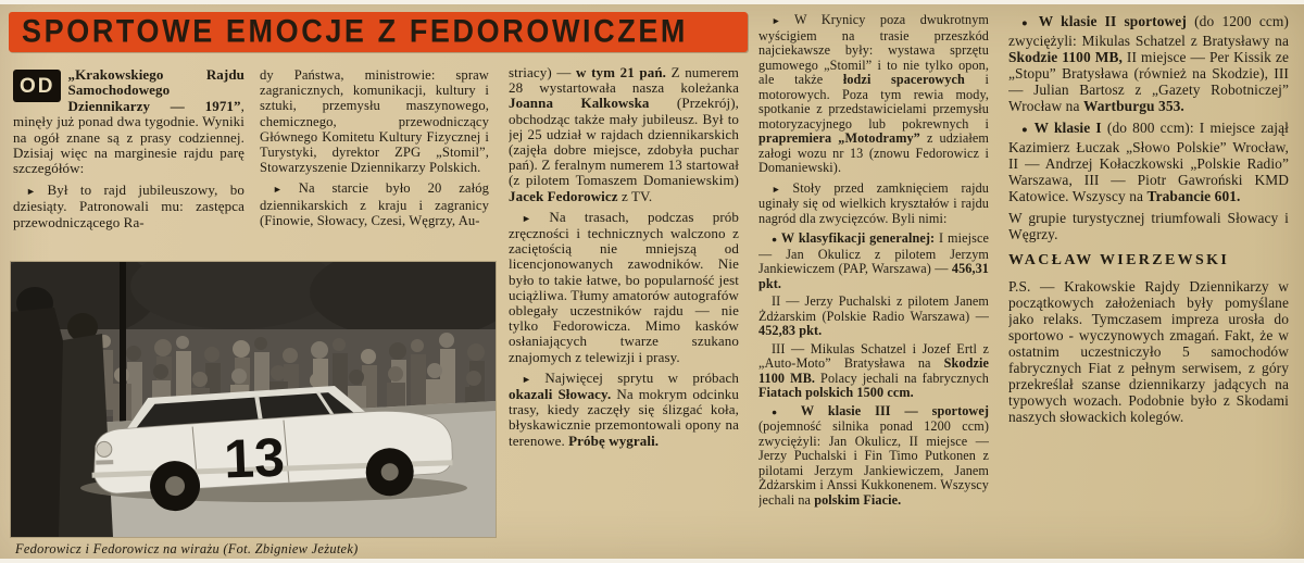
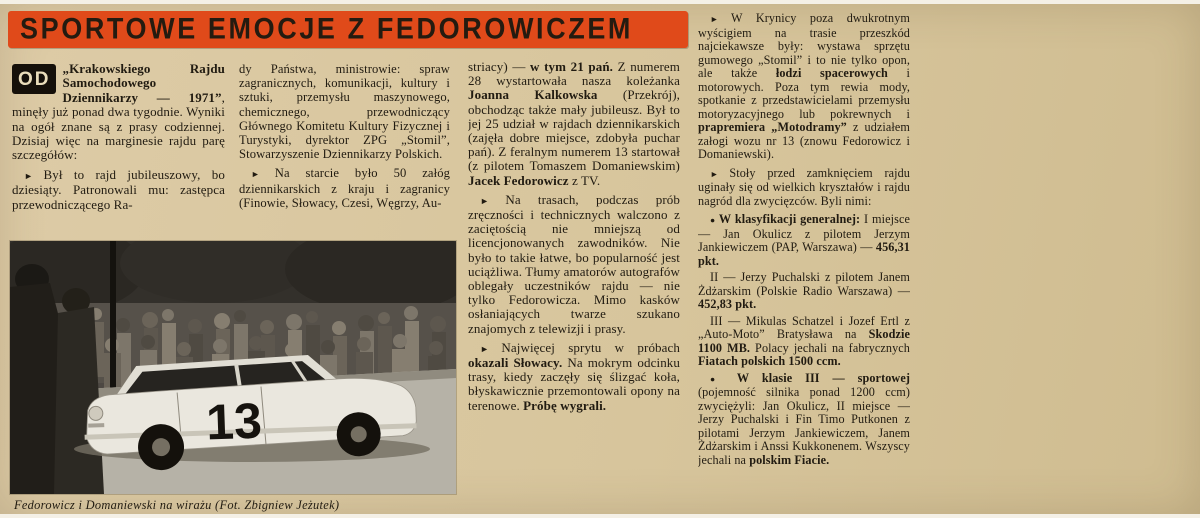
  SPORTOWE EMOCJE Z FEDOROWICZEM
  OD
  „Krakowskiego Rajdu Samochodowego Dziennikarzy — 1971”, minęły już ponad dwa tygodnie. Wyniki na ogół znane są z prasy codziennej. Dzisiaj więc na marginesie rajdu parę szczegółów:
  ► Był to rajd jubileuszowy, bo dziesiąty. Patronowali mu: zastępca przewodniczącego Ra-
  dy Państwa, ministrowie: spraw zagranicznych, komunikacji, kultury i sztuki, przemysłu maszynowego, chemicznego, przewodniczący Głównego Komitetu Kultury Fizycznej i Turystyki, dyrektor ZPG „Stomil”, Stowarzyszenie Dziennikarzy Polskich.
- ► Na starcie było 20 załóg dziennikarskich z kraju i zagranicy (Finowie, Słowacy, Czesi, Węgrzy, Au-
+ ► Na starcie było 50 załóg dziennikarskich z kraju i zagranicy (Finowie, Słowacy, Czesi, Węgrzy, Au-
  striacy) — w tym 21 pań. Z numerem 28 wystartowała nasza koleżanka Joanna Kalkowska (Przekrój), obchodząc także mały jubileusz. Był to jej 25 udział w rajdach dziennikarskich (zajęła dobre miejsce, zdobyła puchar pań). Z feralnym numerem 13 startował (z pilotem Tomaszem Domaniewskim) Jacek Fedorowicz z TV.
  ► Na trasach, podczas prób zręczności i technicznych walczono z zaciętością nie mniejszą od licencjonowanych zawodników. Nie było to takie łatwe, bo popularność jest uciążliwa. Tłumy amatorów autografów oblegały uczestników rajdu — nie tylko Fedorowicza. Mimo kasków osłaniających twarze szukano znajomych z telewizji i prasy.
  ► Najwięcej sprytu w próbach okazali Słowacy. Na mokrym odcinku trasy, kiedy zaczęły się ślizgać koła, błyskawicznie przemontowali opony na terenowe. Próbę wygrali.
  ► W Krynicy poza dwukrotnym wyścigiem na trasie przeszkód najciekawsze były: wystawa sprzętu gumowego „Stomil” i to nie tylko opon, ale także łodzi spacerowych i motorowych. Poza tym rewia mody, spotkanie z przedstawicielami przemysłu motoryzacyjnego lub pokrewnych i prapremiera „Motodramy” z udziałem załogi wozu nr 13 (znowu Fedorowicz i Domaniewski).
  ► Stoły przed zamknięciem rajdu uginały się od wielkich kryształów i rajdu nagród dla zwycięzców. Byli nimi:
  ● W klasyfikacji generalnej: I miejsce — Jan Okulicz z pilotem Jerzym Jankiewiczem (PAP, Warszawa) — 456,31 pkt.
  II — Jerzy Puchalski z pilotem Janem Żdżarskim (Polskie Radio Warszawa) — 452,83 pkt.
  III — Mikulas Schatzel i Jozef Ertl z „Auto-Moto” Bratysława na Skodzie 1100 MB. Polacy jechali na fabrycznych Fiatach polskich 1500 ccm.
  ● W klasie III — sportowej (pojemność silnika ponad 1200 ccm) zwyciężyli: Jan Okulicz, II miejsce — Jerzy Puchalski i Fin Timo Putkonen z pilotami Jerzym Jankiewiczem, Janem Żdżarskim i Anssi Kukkonenem. Wszyscy jechali na polskim Fiacie.
- ● W klasie II sportowej (do 1200 ccm) zwyciężyli: Mikulas Schatzel z Bratysławy na Skodzie 1100 MB, II miejsce — Per Kissik ze „Stopu” Bratysława (również na Skodzie), III — Julian Bartosz z „Gazety Robotniczej” Wrocław na Wartburgu 353.
- ● W klasie I (do 800 ccm): I miejsce zajął Kazimierz Łuczak „Słowo Polskie” Wrocław, II — Andrzej Kołaczkowski „Polskie Radio” Warszawa, III — Piotr Gawroński KMD Katowice. Wszyscy na Trabancie 601.
- W grupie turystycznej triumfowali Słowacy i Węgrzy.
- WACŁAW WIERZEWSKI
- P.S. — Krakowskie Rajdy Dziennikarzy w początkowych założeniach były pomyślane jako relaks. Tymczasem impreza urosła do sportowo - wyczynowych zmagań. Fakt, że w ostatnim uczestniczyło 5 samochodów fabrycznych Fiat z pełnym serwisem, z góry przekreślał szanse dziennikarzy jadących na typowych wozach. Podobnie było z Skodami naszych słowackich kolegów.
- Fedorowicz i Fedorowicz na wirażu (Fot. Zbigniew Jeżutek)
+ Fedorowicz i Domaniewski na wirażu (Fot. Zbigniew Jeżutek)
